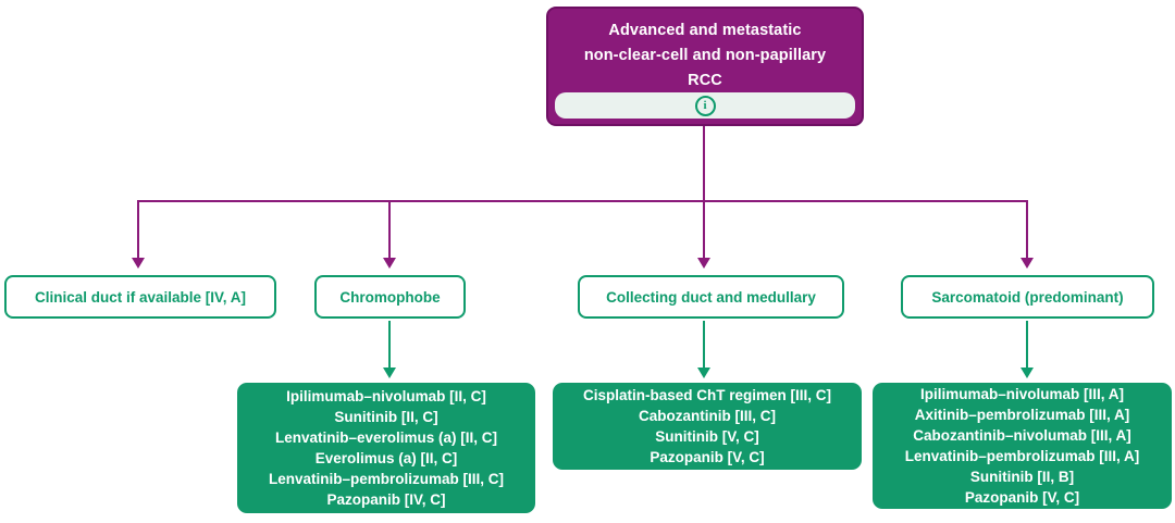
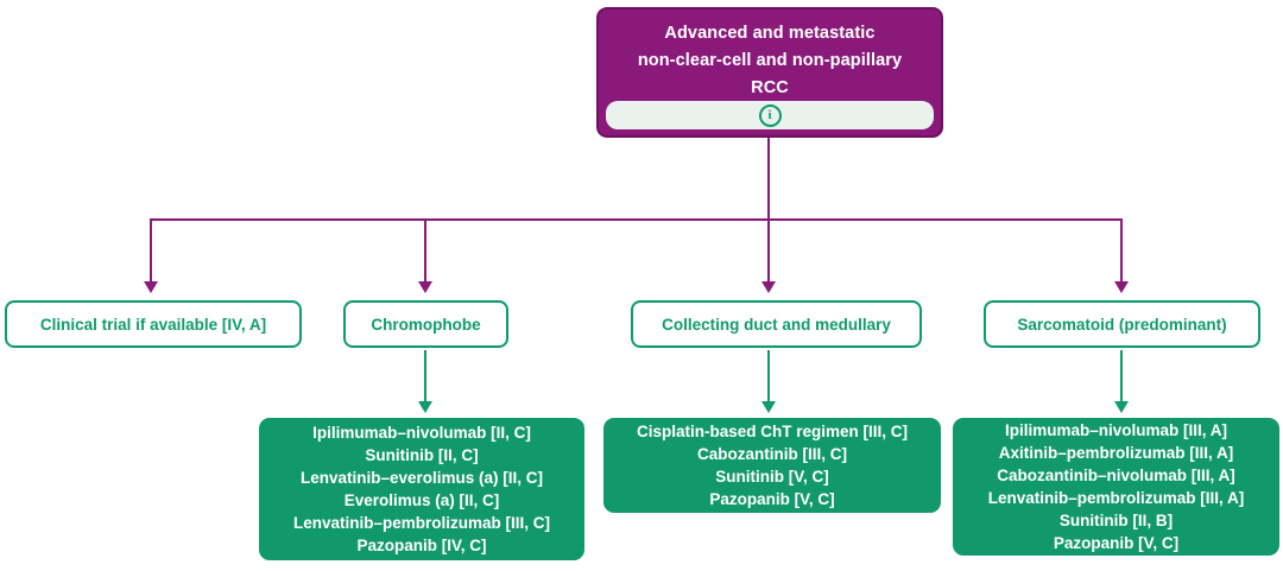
  Advanced and metastatic
  non-clear-cell and non-papillary
  RCC
  i
- Clinical duct if available [IV, A]
+ Clinical trial if available [IV, A]
  Chromophobe
  Collecting duct and medullary
  Sarcomatoid (predominant)
  Ipilimumab–nivolumab [II, C]
  Sunitinib [II, C]
  Lenvatinib–everolimus (a) [II, C]
  Everolimus (a) [II, C]
  Lenvatinib–pembrolizumab [III, C]
  Pazopanib [IV, C]
  Cisplatin-based ChT regimen [III, C]
  Cabozantinib [III, C]
  Sunitinib [V, C]
  Pazopanib [V, C]
  Ipilimumab–nivolumab [III, A]
  Axitinib–pembrolizumab [III, A]
  Cabozantinib–nivolumab [III, A]
  Lenvatinib–pembrolizumab [III, A]
  Sunitinib [II, B]
  Pazopanib [V, C]
